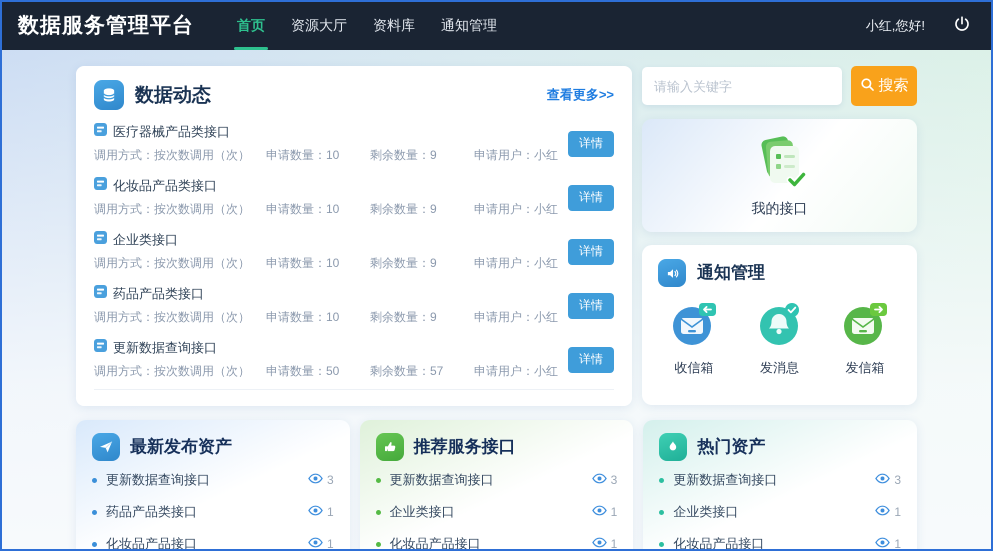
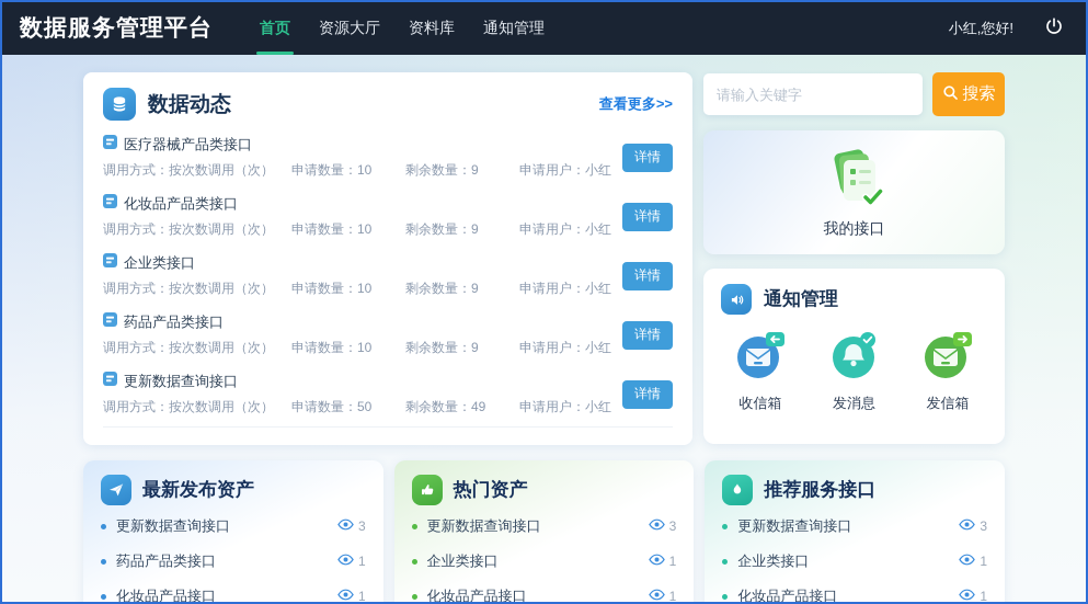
  数据服务管理平台
  首页
  资源大厅
  资料库
  通知管理
  小红,您好!
  数据动态
  查看更多>>
  医疗器械产品类接口
  调用方式：按次数调用（次）
  申请数量：10
  剩余数量：9
  申请用户：小红
  详情
  化妆品产品类接口
  调用方式：按次数调用（次）
  申请数量：10
  剩余数量：9
  申请用户：小红
  详情
  企业类接口
  调用方式：按次数调用（次）
  申请数量：10
  剩余数量：9
  申请用户：小红
  详情
  药品产品类接口
  调用方式：按次数调用（次）
  申请数量：10
  剩余数量：9
  申请用户：小红
  详情
  更新数据查询接口
  调用方式：按次数调用（次）
  申请数量：50
- 剩余数量：57
+ 剩余数量：49
  申请用户：小红
  详情
  请输入关键字
  搜索
  我的接口
  通知管理
  收信箱
  发消息
  发信箱
  最新发布资产
  更新数据查询接口
  3
  药品产品类接口
  1
  化妆品产品接口
  1
- 推荐服务接口
+ 热门资产
  更新数据查询接口
  3
  企业类接口
  1
  化妆品产品接口
  1
- 热门资产
+ 推荐服务接口
  更新数据查询接口
  3
  企业类接口
  1
  化妆品产品接口
  1
